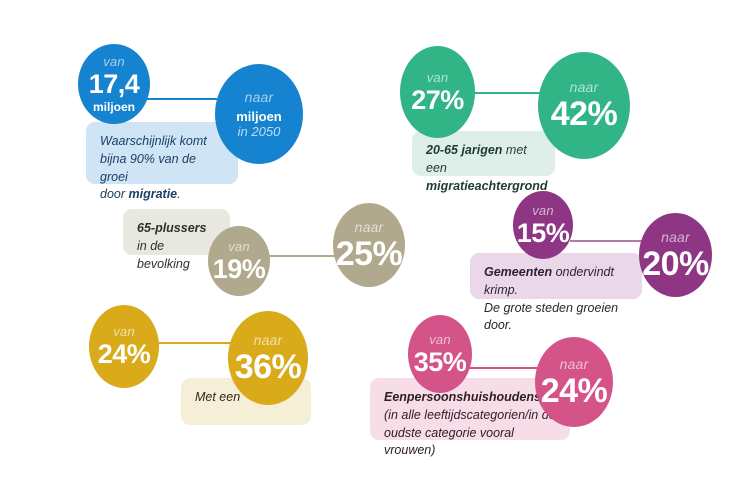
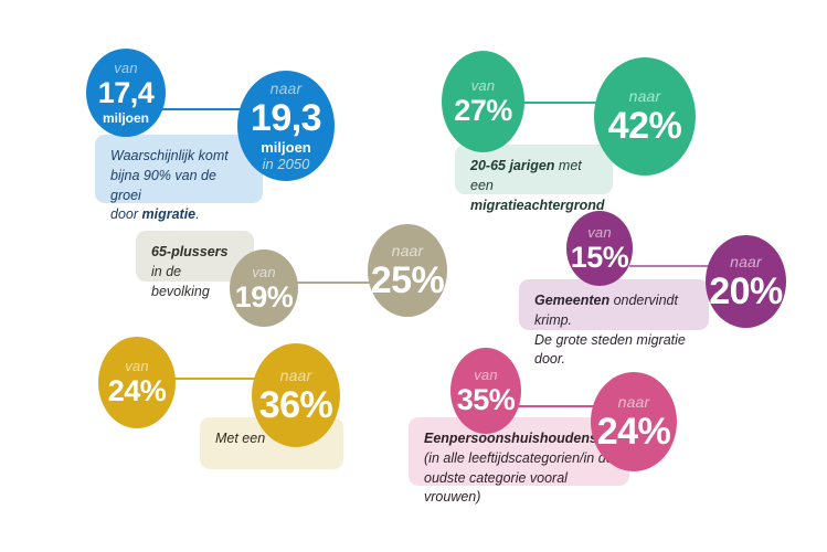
  Waarschijnlijk komt
  bijna 90% van de groei
  door migratie.
  van
  17,4
  miljoen
  naar
+ 19,3
  miljoen
  in 2050
  20-65 jarigen met een
  migratieachtergrond
  van
  27%
  naar
  42%
  65-plussers
  in de bevolking
  van
  19%
  naar
  25%
  Gemeenten ondervindt krimp.
- De grote steden groeien door.
+ De grote steden migratie door.
  van
  15%
  naar
  20%
  Met een
  van
  24%
  naar
  36%
  Eenpersoonshuishouden
  (in alle leeftijdscategorien/in d
  oudste categorie vooral vrouwen)
  van
  35%
  naar
  24%
